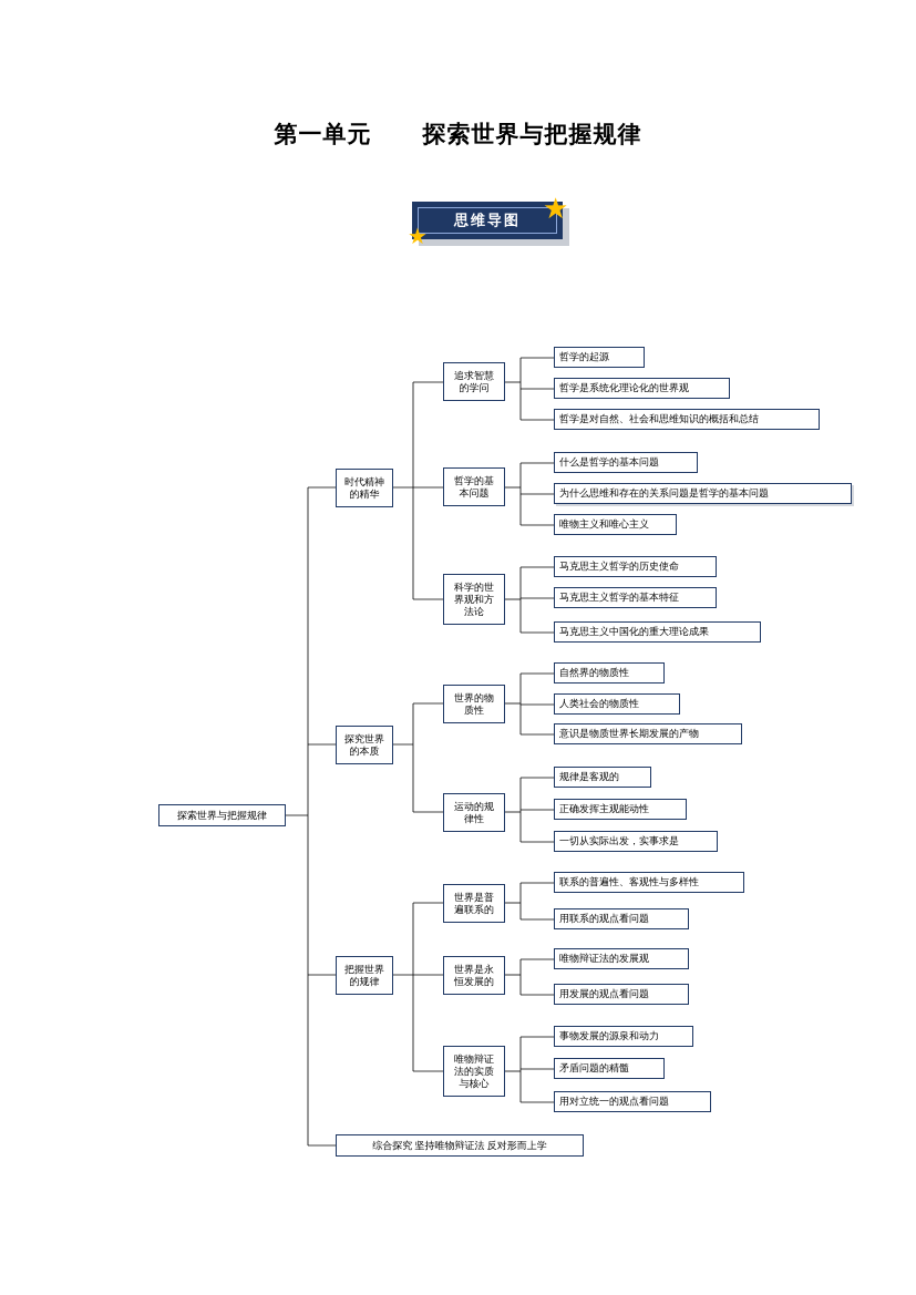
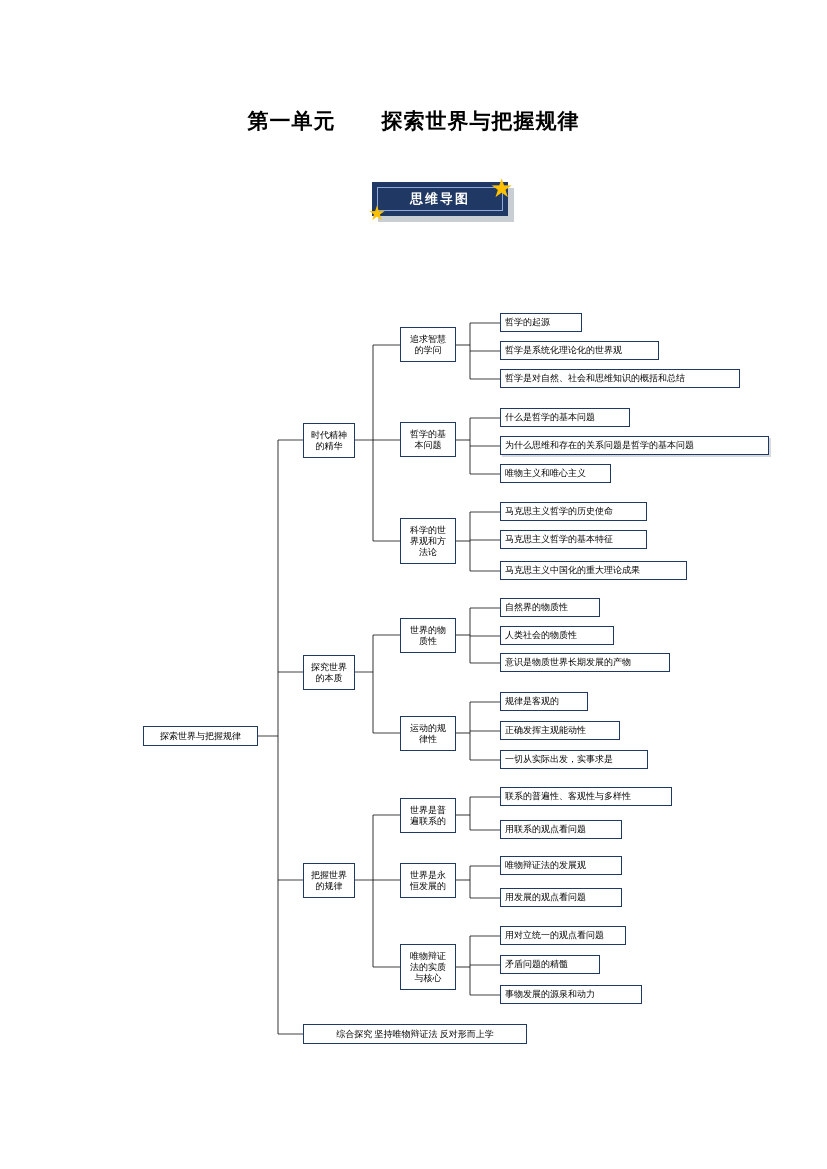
  第一单元 探索世界与把握规律
  思维导图
  ★
  ★
  探索世界与把握规律
  时代精神
  的精华
  追求智慧
  的学问
  哲学的起源
  哲学是系统化理论化的世界观
  哲学是对自然、社会和思维知识的概括和总结
  哲学的基
  本问题
  什么是哲学的基本问题
  为什么思维和存在的关系问题是哲学的基本问题
  唯物主义和唯心主义
  科学的世
  界观和方
  法论
  马克思主义哲学的历史使命
  马克思主义哲学的基本特征
  马克思主义中国化的重大理论成果
  探究世界
  的本质
  世界的物
  质性
  自然界的物质性
  人类社会的物质性
  意识是物质世界长期发展的产物
  运动的规
  律性
  规律是客观的
  正确发挥主观能动性
  一切从实际出发，实事求是
  把握世界
  的规律
  世界是普
  遍联系的
  联系的普遍性、客观性与多样性
  用联系的观点看问题
  世界是永
  恒发展的
  唯物辩证法的发展观
  用发展的观点看问题
  唯物辩证
  法的实质
  与核心
- 事物发展的源泉和动力
+ 用对立统一的观点看问题
  矛盾问题的精髓
- 用对立统一的观点看问题
+ 事物发展的源泉和动力
  综合探究 坚持唯物辩证法 反对形而上学
